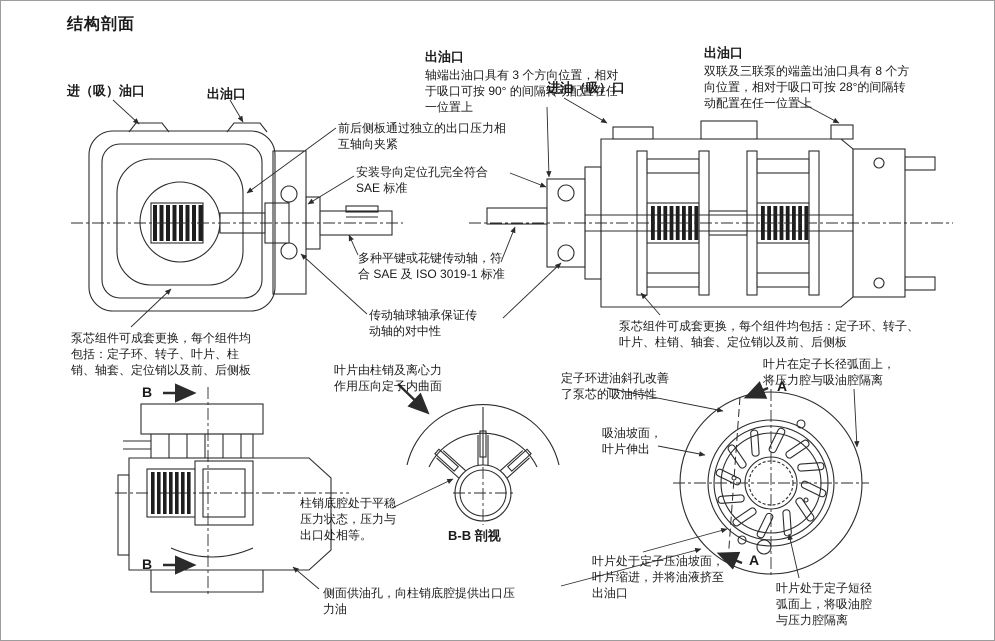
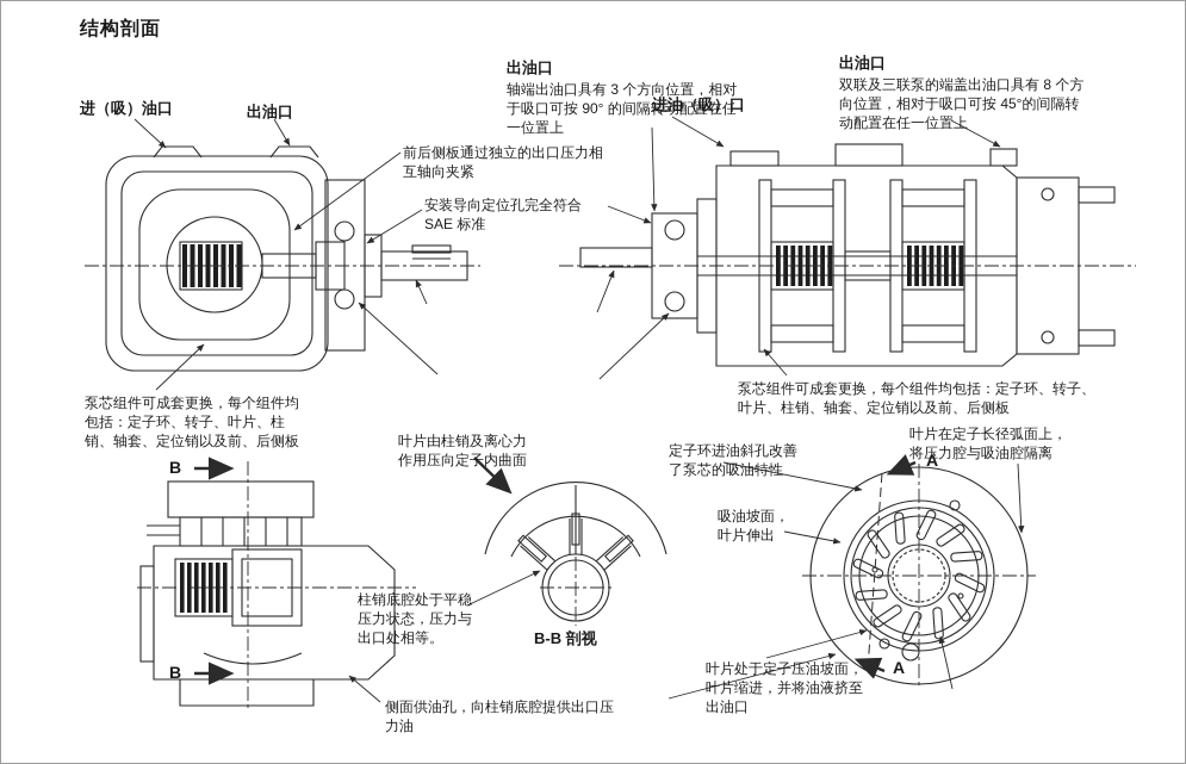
  结构剖面
  进（吸）油口
  出油口
  出油口
  轴端出油口具有 3 个方向位置，相对于吸口可按 90° 的间隔转动配置在任一位置上
  进油（吸）口
  出油口
- 双联及三联泵的端盖出油口具有 8 个方向位置，相对于吸口可按 28°的间隔转动配置在任一位置上
+ 双联及三联泵的端盖出油口具有 8 个方向位置，相对于吸口可按 45°的间隔转动配置在任一位置上
  前后侧板通过独立的出口压力相互轴向夹紧
  安装导向定位孔完全符合 SAE 标准
- 多种平键或花键传动轴，符合 SAE 及 ISO 3019-1 标准
- 传动轴球轴承保证传动轴的对中性
  泵芯组件可成套更换，每个组件均包括：定子环、转子、叶片、柱销、轴套、定位销以及前、后侧板
  泵芯组件可成套更换，每个组件均包括：定子环、转子、叶片、柱销、轴套、定位销以及前、后侧板
  叶片由柱销及离心力作用压向定子内曲面
  定子环进油斜孔改善了泵芯的吸油特性
  吸油坡面，叶片伸出
  叶片在定子长径弧面上，将压力腔与吸油腔隔离
  柱销底腔处于平稳压力状态，压力与出口处相等。
  B-B 剖视
  侧面供油孔，向柱销底腔提供出口压力油
  叶片处于定子压油坡面，叶片缩进，并将油液挤至出油口
- 叶片处于定子短径弧面上，将吸油腔与压力腔隔离
  B
  B
  A
  A
